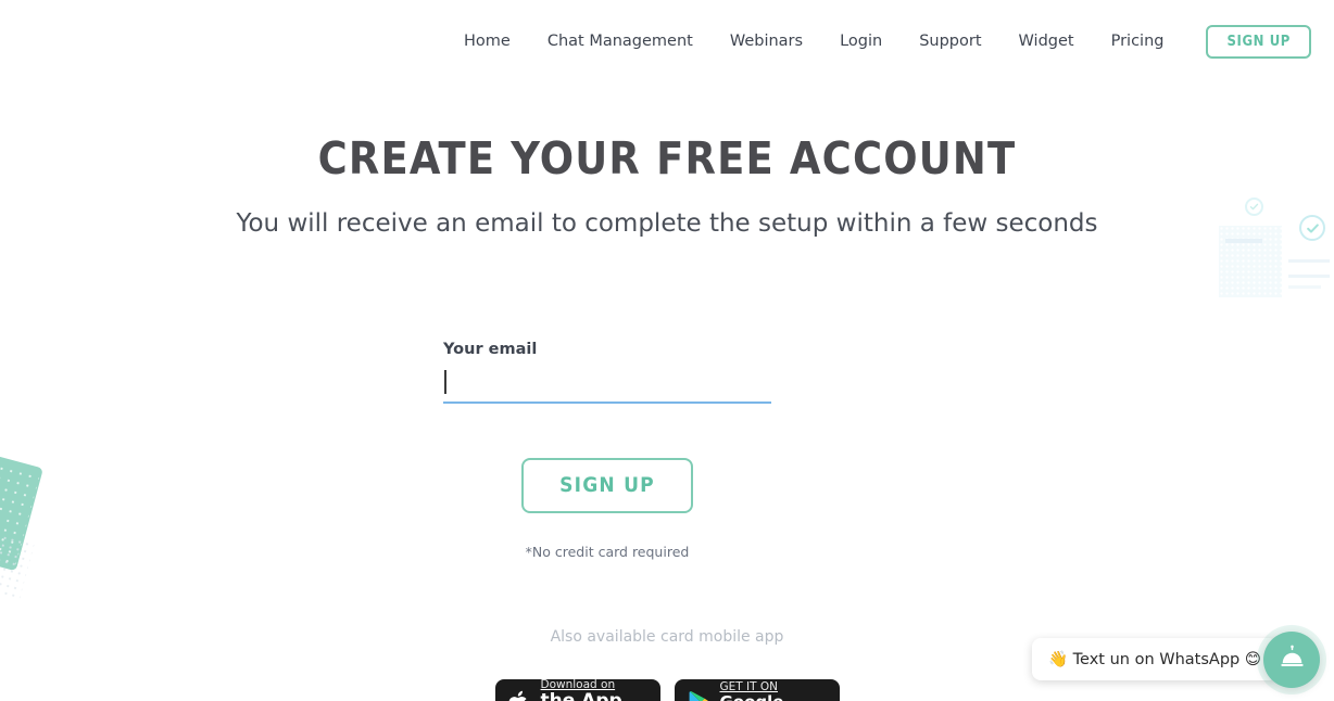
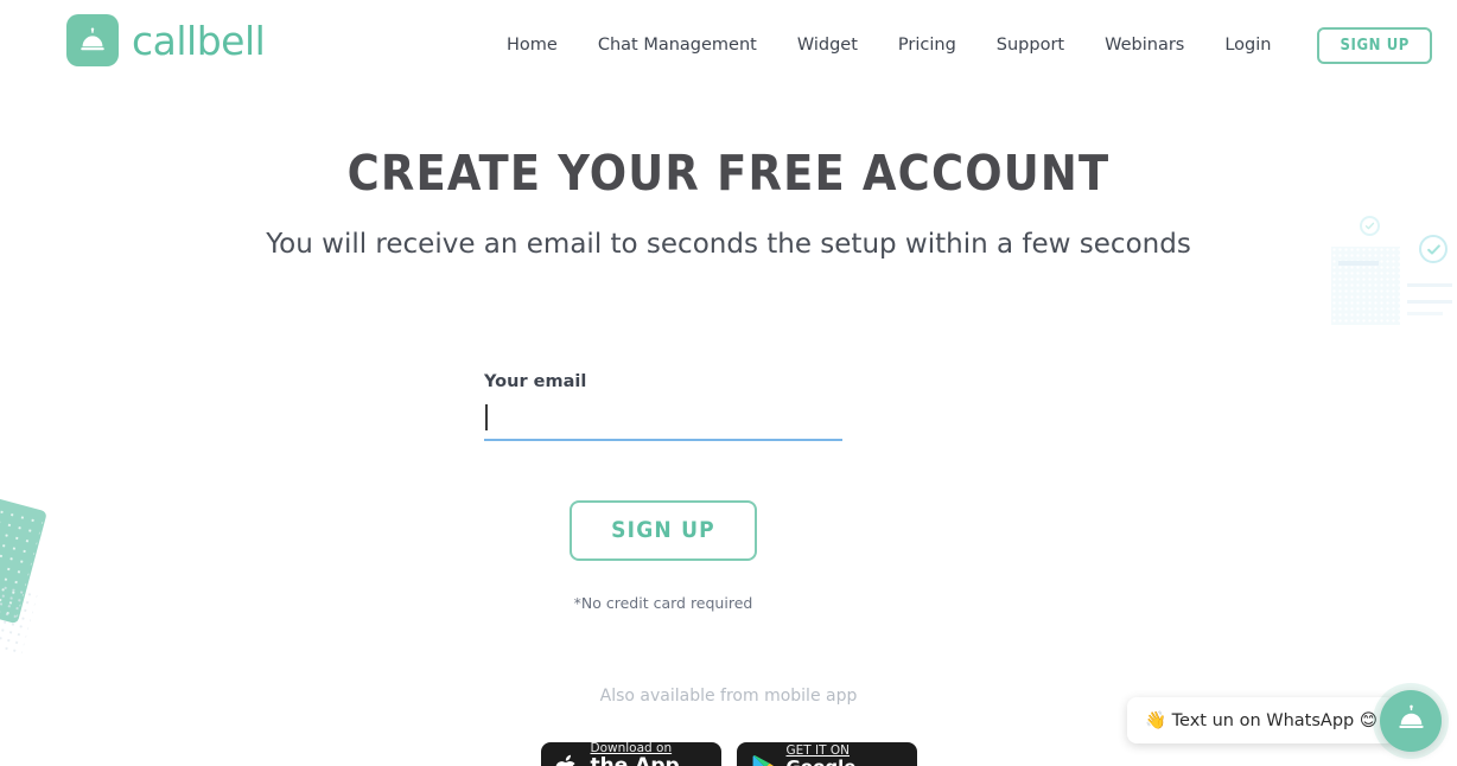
+ callbell
  Home
  Chat Management
- Webinars
+ Widget
- Login
+ Pricing
  Support
- Widget
+ Webinars
- Pricing
+ Login
  SIGN UP
  CREATE YOUR FREE ACCOUNT
- You will receive an email to complete the setup within a few seconds
+ You will receive an email to seconds the setup within a few seconds
  Your email
  SIGN UP
  *No credit card required
- Also available card mobile app
+ Also available from mobile app
  Download on
  GET IT ON
  👋 Text un on WhatsApp 😊
